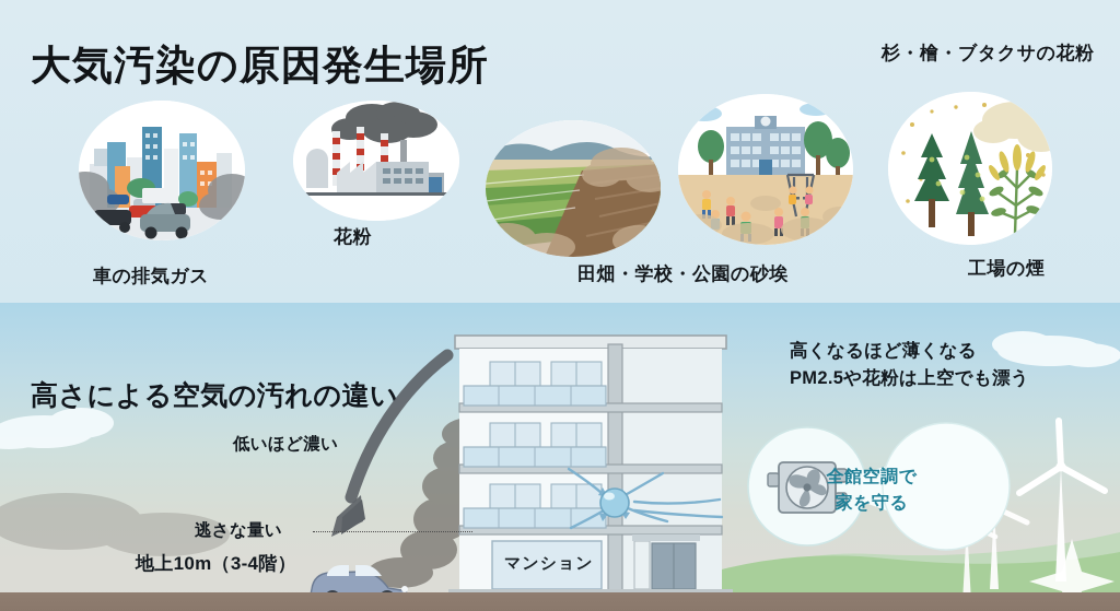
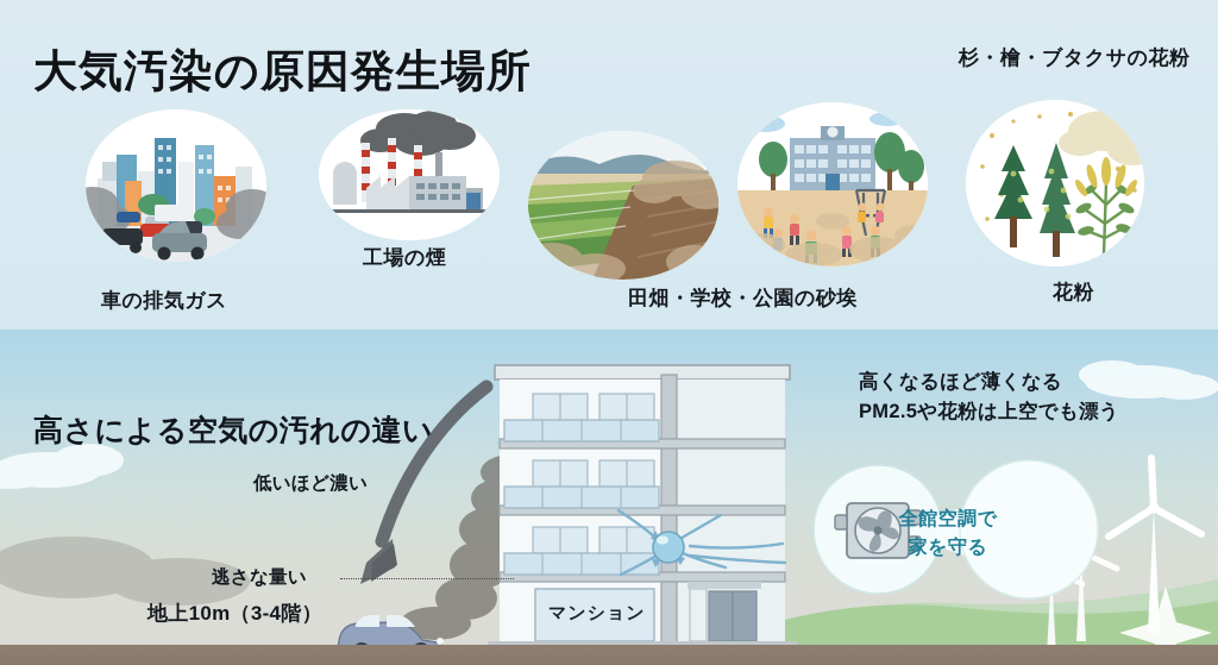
  大気汚染の原因発生場所
  車の排気ガス
- 花粉
+ 工場の煙
  田畑・学校・公園の砂埃
  杉・檜・ブタクサの花粉
- 工場の煙
+ 花粉
  マンション
  高さによる空気の汚れの違い
  低いほど濃い
  逃さな量い
  地上10m（3-4階）
  高くなるほど薄くなる
  PM2.5や花粉は上空でも漂う
  全館空調で
  家を守る
